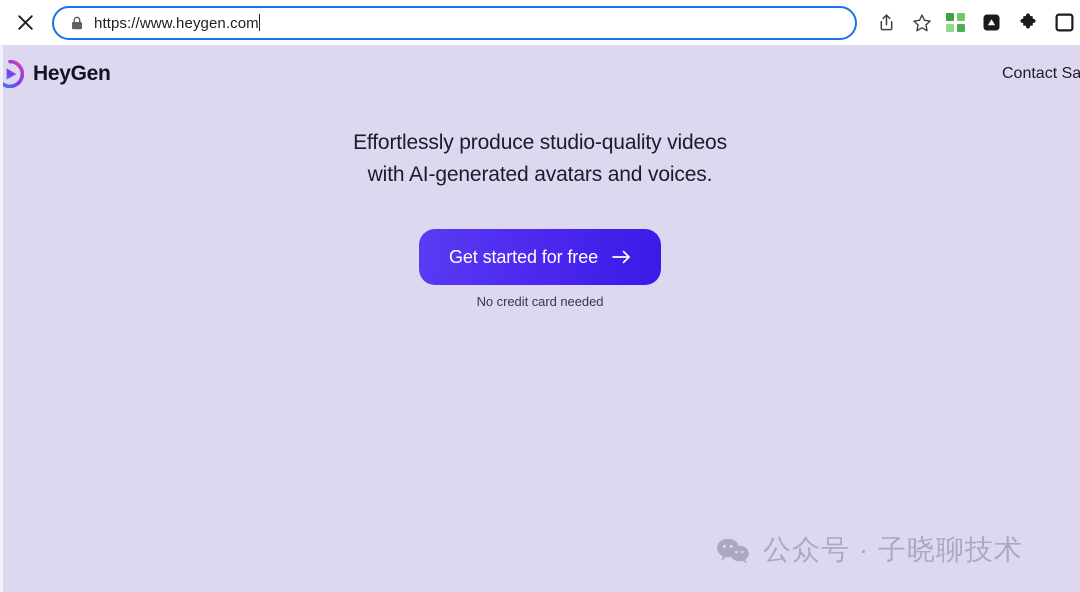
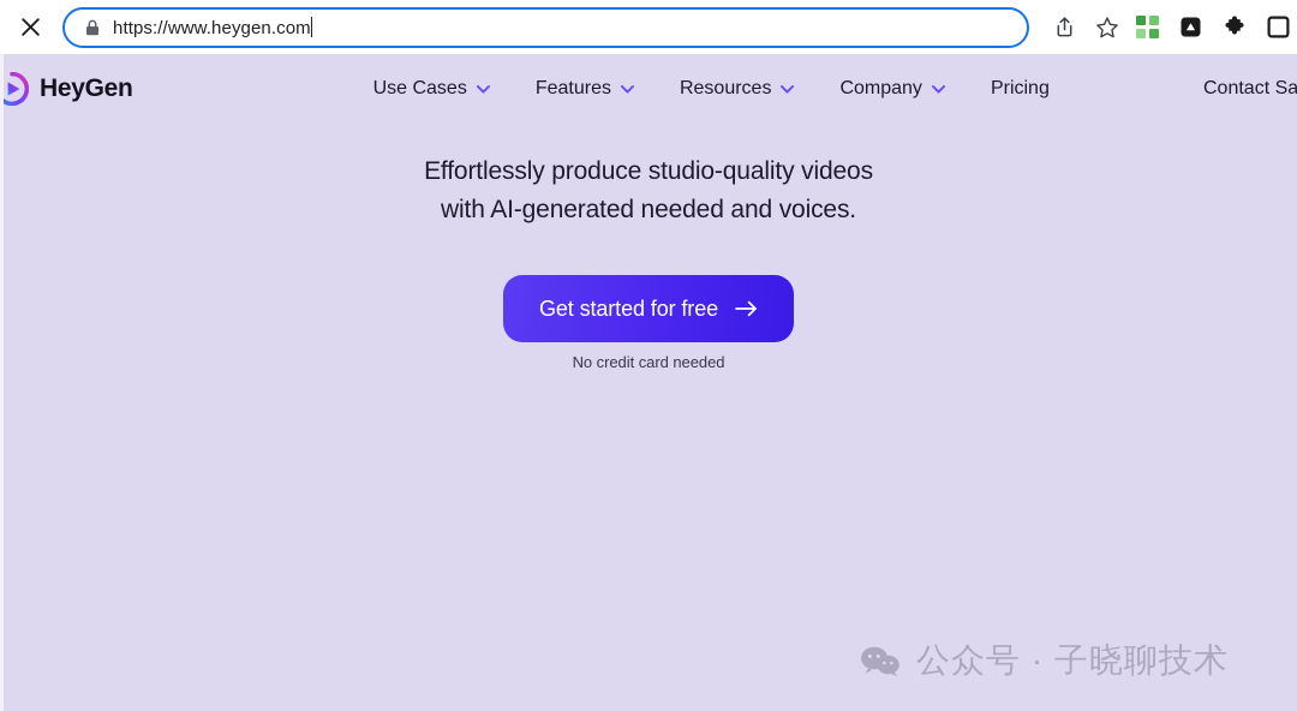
  https://www.heygen.com
  HeyGen
+ Use Cases
+ Features
+ Resources
+ Company
+ Pricing
  Contact Sa
  Effortlessly produce studio-quality videos
- with AI-generated avatars and voices.
+ with AI-generated needed and voices.
  Get started for free
  No credit card needed
  公众号 · 子晓聊技术
